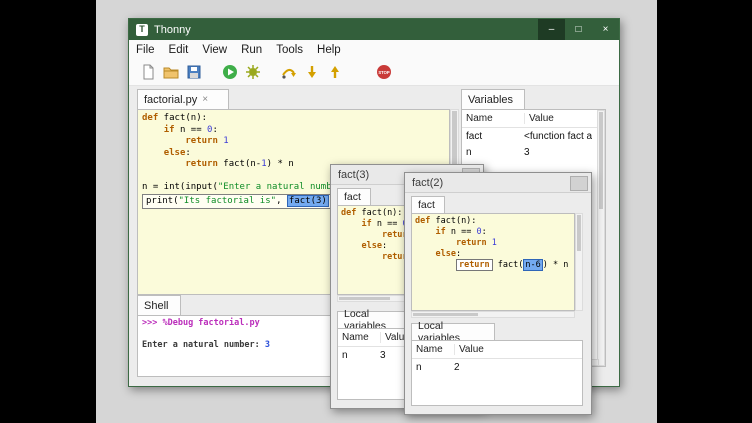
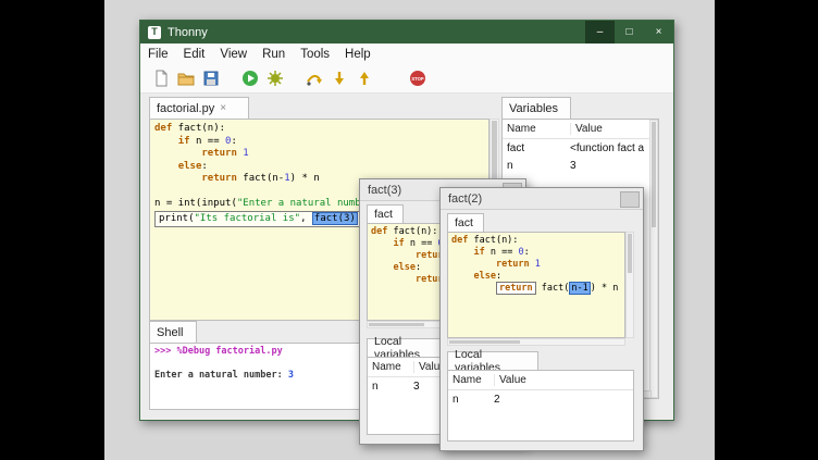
  T
  Thonny
  –
  □
  ×
  File
  Edit
  View
  Run
  Tools
  Help
  factorial.py
  ×
  def fact(n):
  if n == 0:
  return 1
  else:
  return fact(n-1) * n
  n = int(input("Enter a natural numb
  print("Its factorial is", fact(3)
  Shell
  >>> %Debug factorial.py
  Enter a natural number: 3
  Variables
  Name
  Value
  fact
  <function fact a
  n
  3
  fact(3)
  fact
  def fact(n):
  if n ==
  else:
  Local variables
  Name
  Valu
  n
  3
  fact(2)
  fact
  def fact(n):
  if n == 0:
  return 1
  else:
- return fact( n-6 ) * n
+ return fact( n-1 ) * n
  Local variables
  Name
  Value
  n
  2
